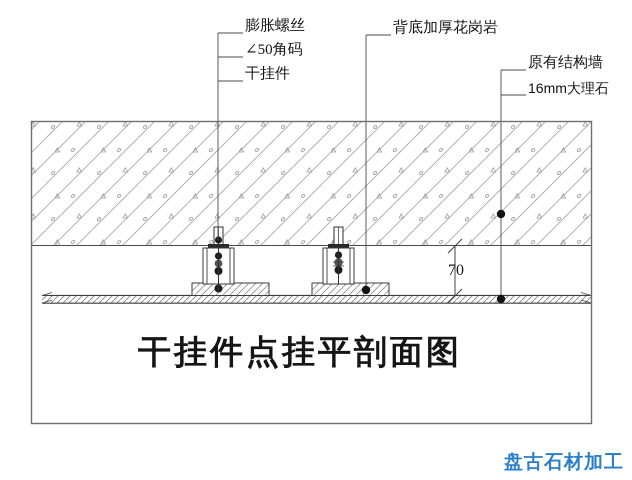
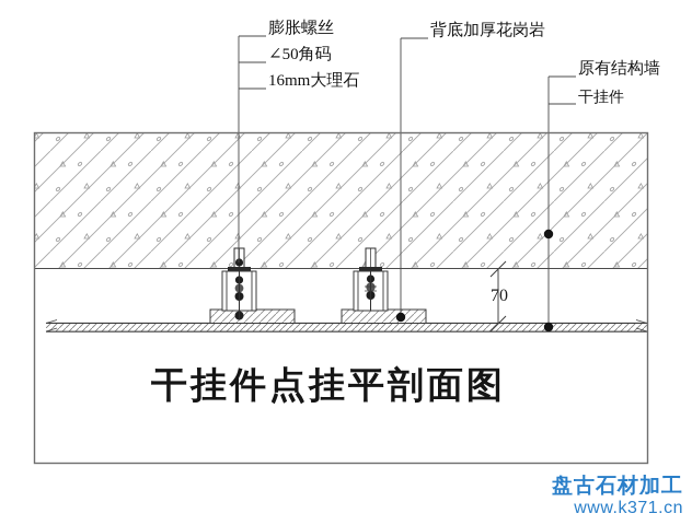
  膨胀螺丝
  ∠50角码
- 干挂件
+ 16mm大理石
  背底加厚花岗岩
  原有结构墙
- 16mm大理石
+ 干挂件
  70
  干挂件点挂平剖面图
  盘古石材加工
+ www.k371.cn
